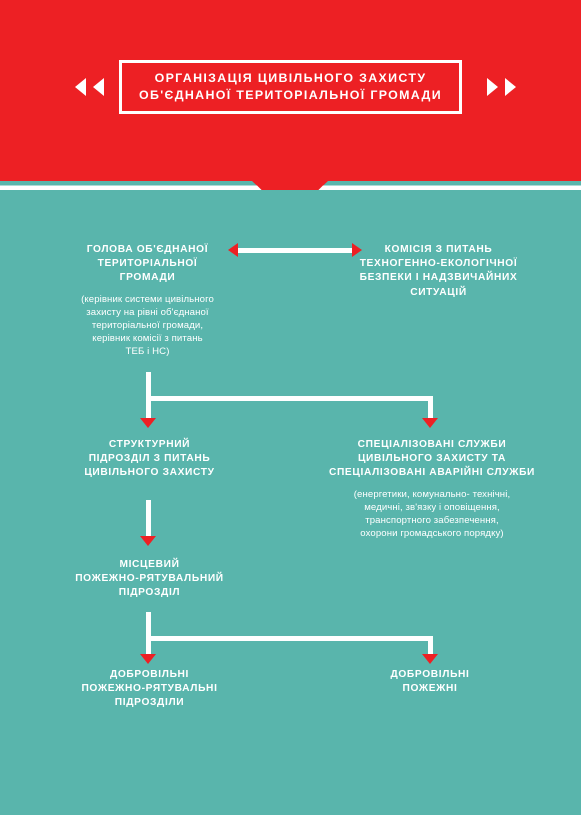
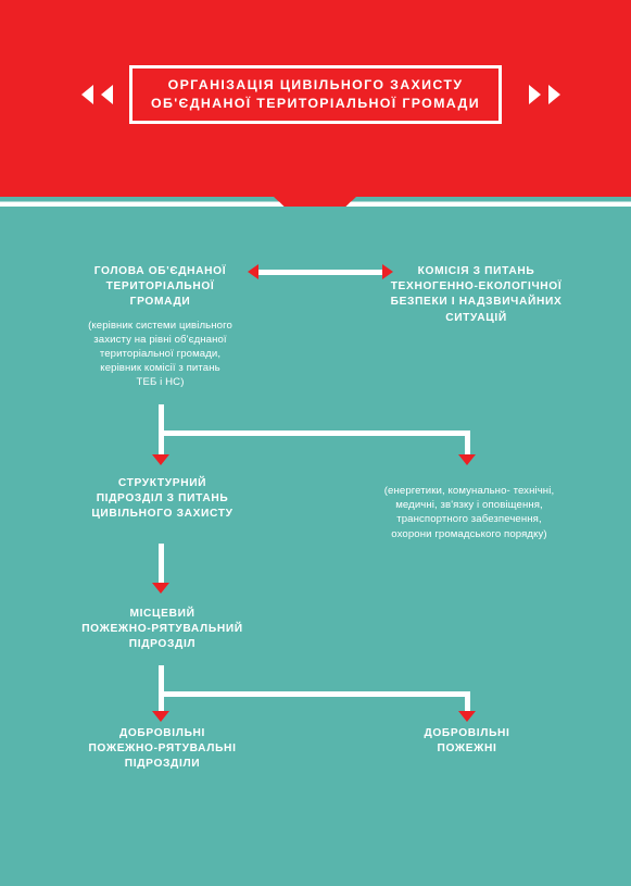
  ОРГАНІЗАЦІЯ ЦИВІЛЬНОГО ЗАХИСТУ
  ОБ'ЄДНАНОЇ ТЕРИТОРІАЛЬНОЇ ГРОМАДИ
  ГОЛОВА ОБ'ЄДНАНОЇ
  ТЕРИТОРІАЛЬНОЇ
  ГРОМАДИ
  (керівник системи цивільного
  захисту на рівні об'єднаної
  територіальної громади,
  керівник комісії з питань
  ТЕБ і НС)
  КОМІСІЯ З ПИТАНЬ
  ТЕХНОГЕННО-ЕКОЛОГІЧНОЇ
  БЕЗПЕКИ І НАДЗВИЧАЙНИХ
  СИТУАЦІЙ
  СТРУКТУРНИЙ
  ПІДРОЗДІЛ З ПИТАНЬ
  ЦИВІЛЬНОГО ЗАХИСТУ
- СПЕЦІАЛІЗОВАНІ СЛУЖБИ
- ЦИВІЛЬНОГО ЗАХИСТУ ТА
- СПЕЦІАЛІЗОВАНІ АВАРІЙНІ СЛУЖБИ
  (енергетики, комунально- технічні,
  медичні, зв'язку і оповіщення,
  транспортного забезпечення,
  охорони громадського порядку)
  МІСЦЕВИЙ
  ПОЖЕЖНО-РЯТУВАЛЬНИЙ
  ПІДРОЗДІЛ
  ДОБРОВІЛЬНІ
  ПОЖЕЖНО-РЯТУВАЛЬНІ
  ПІДРОЗДІЛИ
  ДОБРОВІЛЬНІ
  ПОЖЕЖНІ
